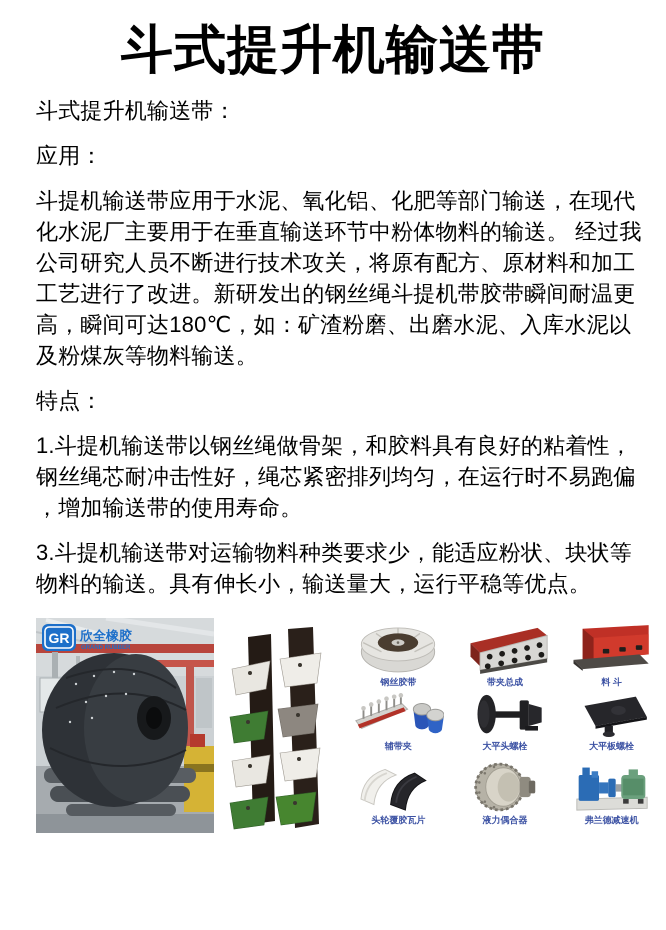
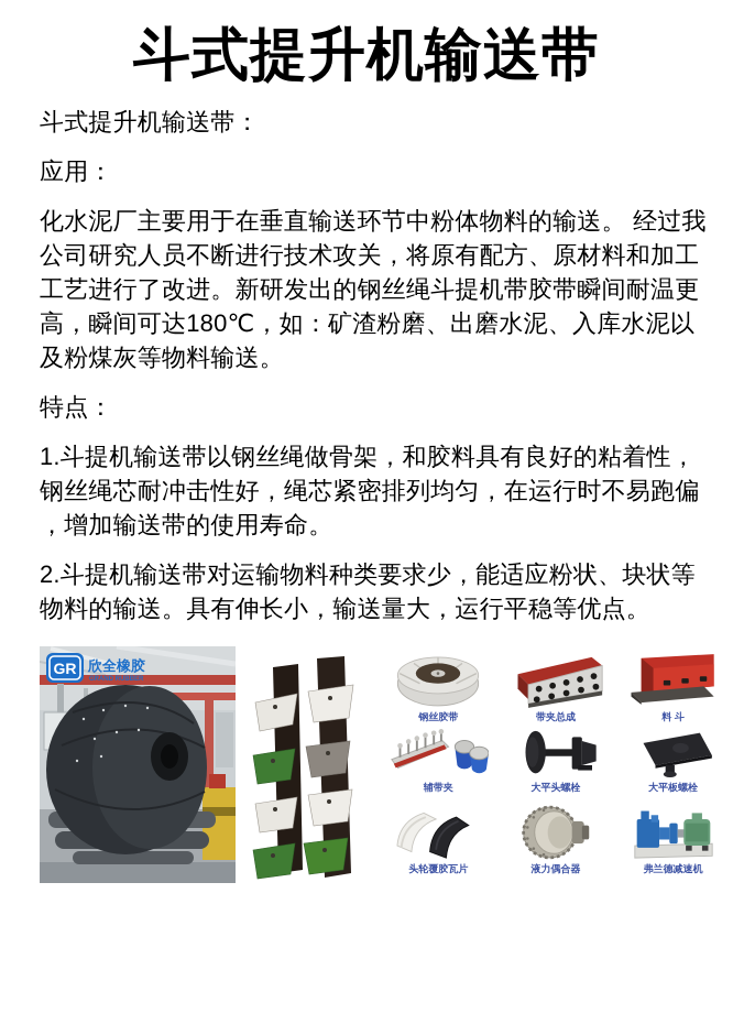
  斗式提升机输送带
  斗式提升机输送带：
  应用：
- 斗提机输送带应用于水泥、氧化铝、化肥等部门输送，在现代
  化水泥厂主要用于在垂直输送环节中粉体物料的输送。 经过我
  公司研究人员不断进行技术攻关，将原有配方、原材料和加工
  工艺进行了改进。新研发出的钢丝绳斗提机带胶带瞬间耐温更
  高，瞬间可达180℃，如：矿渣粉磨、出磨水泥、入库水泥以
  及粉煤灰等物料输送。
  特点：
  1.斗提机输送带以钢丝绳做骨架，和胶料具有良好的粘着性，
  钢丝绳芯耐冲击性好，绳芯紧密排列均匀，在运行时不易跑偏
  ，增加输送带的使用寿命。
- 3.斗提机输送带对运输物料种类要求少，能适应粉状、块状等
+ 2.斗提机输送带对运输物料种类要求少，能适应粉状、块状等
  物料的输送。具有伸长小，输送量大，运行平稳等优点。
  GR
  欣全橡胶
  钢丝胶带
  带夹总成
  料 斗
  辅带夹
  大平头螺栓
  大平板螺栓
  头轮覆胶瓦片
  液力偶合器
  弗兰德减速机
